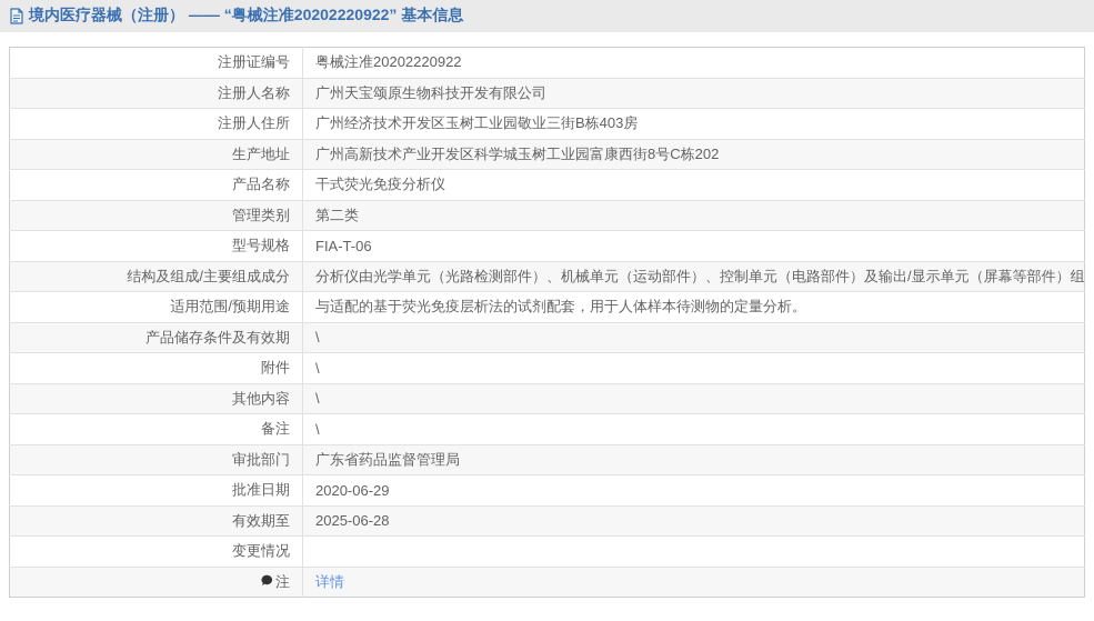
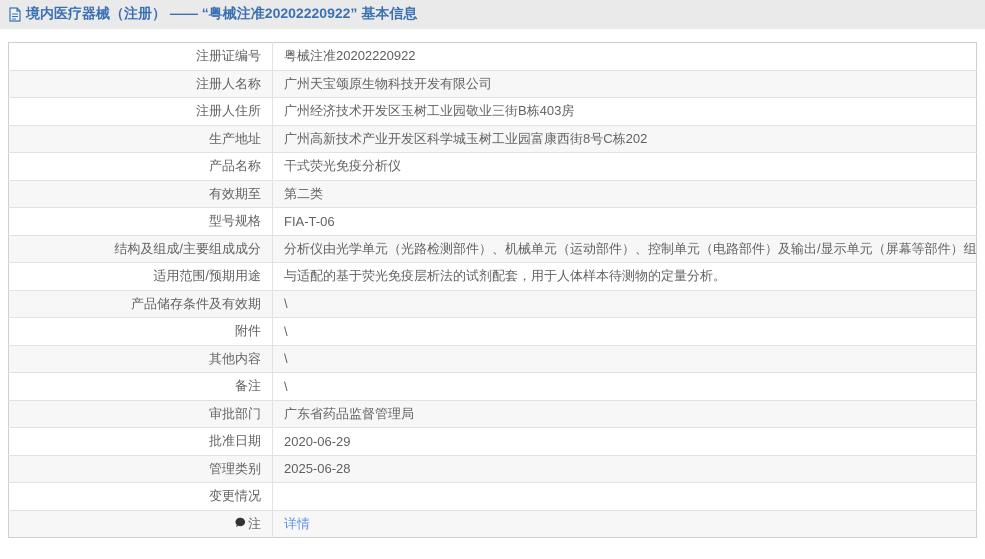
  境内医疗器械（注册） —— “粤械注准20202220922” 基本信息
  注册证编号	粤械注准20202220922
  注册人名称	广州天宝颂原生物科技开发有限公司
  注册人住所	广州经济技术开发区玉树工业园敬业三街B栋403房
  生产地址	广州高新技术产业开发区科学城玉树工业园富康西街8号C栋202
  产品名称	干式荧光免疫分析仪
- 管理类别	第二类
+ 有效期至	第二类
  型号规格	FIA-T-06
  结构及组成/主要组成成分	分析仪由光学单元（光路检测部件）、机械单元（运动部件）、控制单元（电路部件）及输出/显示单元（屏幕等部件）组
  适用范围/预期用途	与适配的基于荧光免疫层析法的试剂配套，用于人体样本待测物的定量分析。
  产品储存条件及有效期	\
  附件	\
  其他内容	\
  备注	\
  审批部门	广东省药品监督管理局
  批准日期	2020-06-29
- 有效期至	2025-06-28
+ 管理类别	2025-06-28
  变更情况
  注	详情
